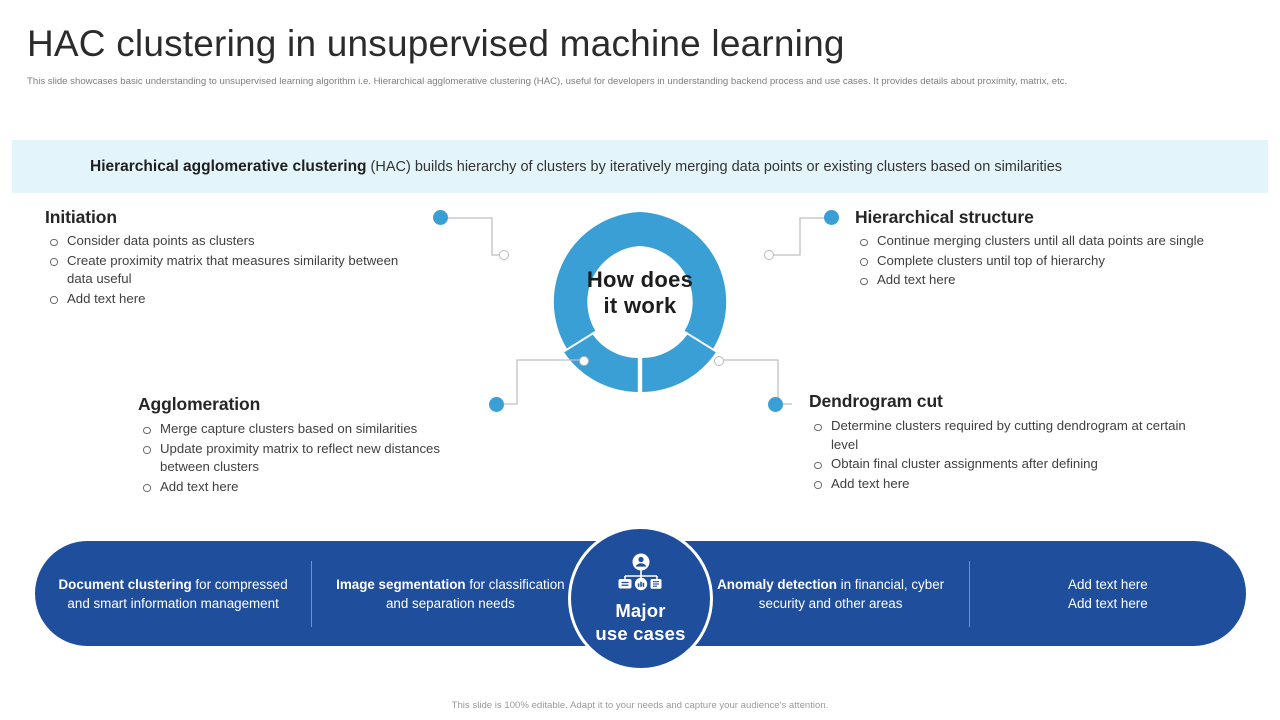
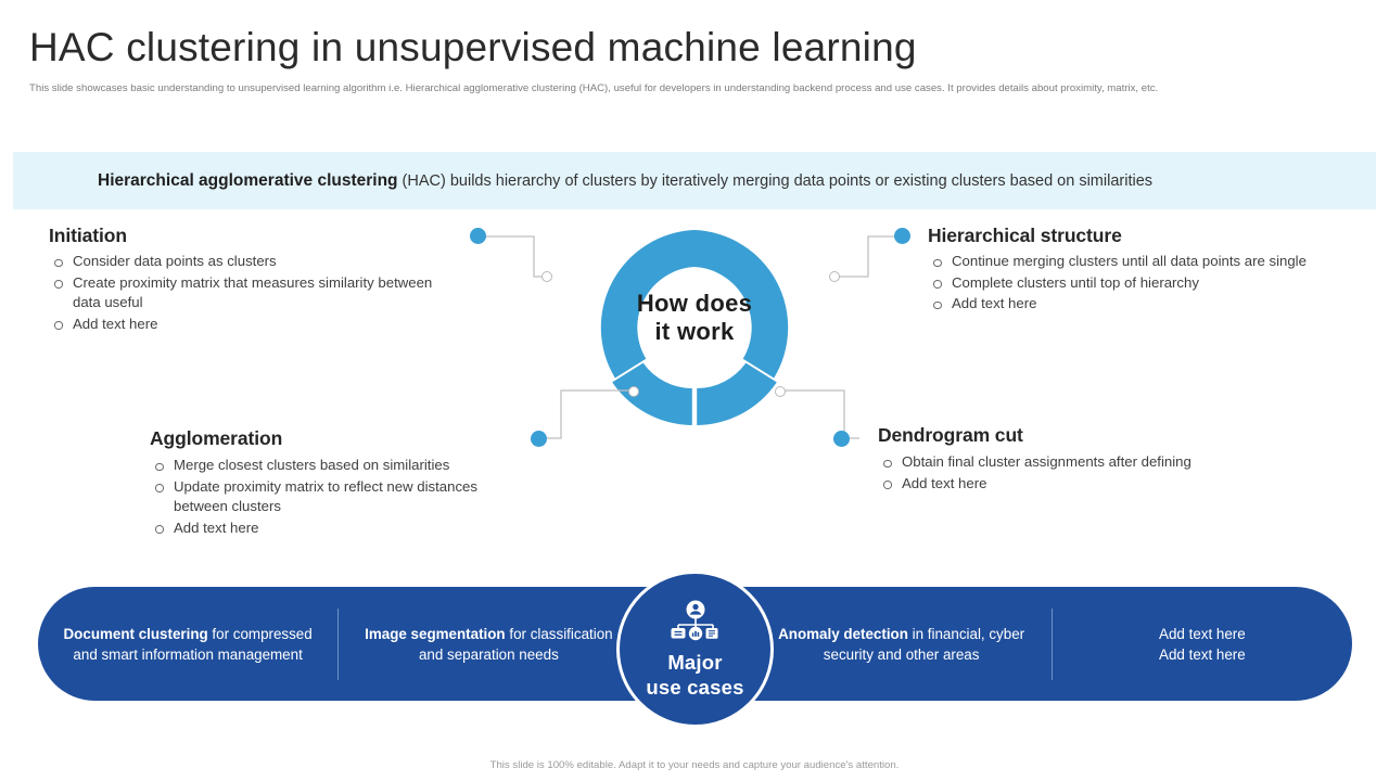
  HAC clustering in unsupervised machine learning
  This slide showcases basic understanding to unsupervised learning algorithm i.e. Hierarchical agglomerative clustering (HAC), useful for developers in understanding backend process and use cases. It provides details about proximity, matrix, etc.
  Hierarchical agglomerative clustering (HAC) builds hierarchy of clusters by iteratively merging data points or existing clusters based on similarities
  How does
  it work
  04
  Initiation
  Consider data points as clusters
  Create proximity matrix that measures similarity between data useful
  Add text here
  Hierarchical structure
  Continue merging clusters until all data points are single
  Complete clusters until top of hierarchy
  Add text here
  Agglomeration
- Merge capture clusters based on similarities
+ Merge closest clusters based on similarities
  Update proximity matrix to reflect new distances between clusters
  Add text here
  Dendrogram cut
- Determine clusters required by cutting dendrogram at certain level
  Obtain final cluster assignments after defining
  Add text here
  Document clustering for compressed and smart information management
  Image segmentation for classification and separation needs
  Anomaly detection in financial, cyber security and other areas
  Add text here
  Add text here
  Major
  use cases
  This slide is 100% editable. Adapt it to your needs and capture your audience's attention.
